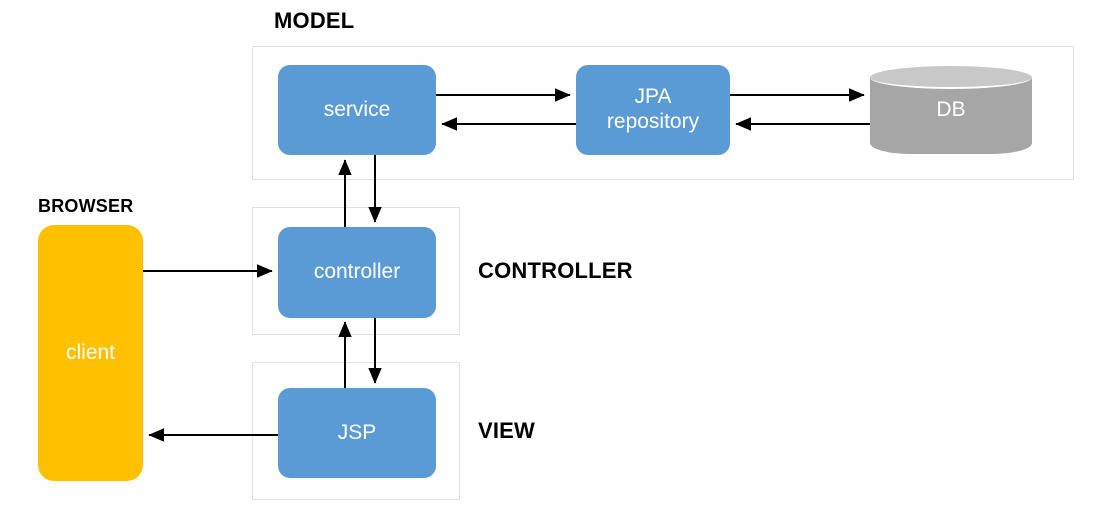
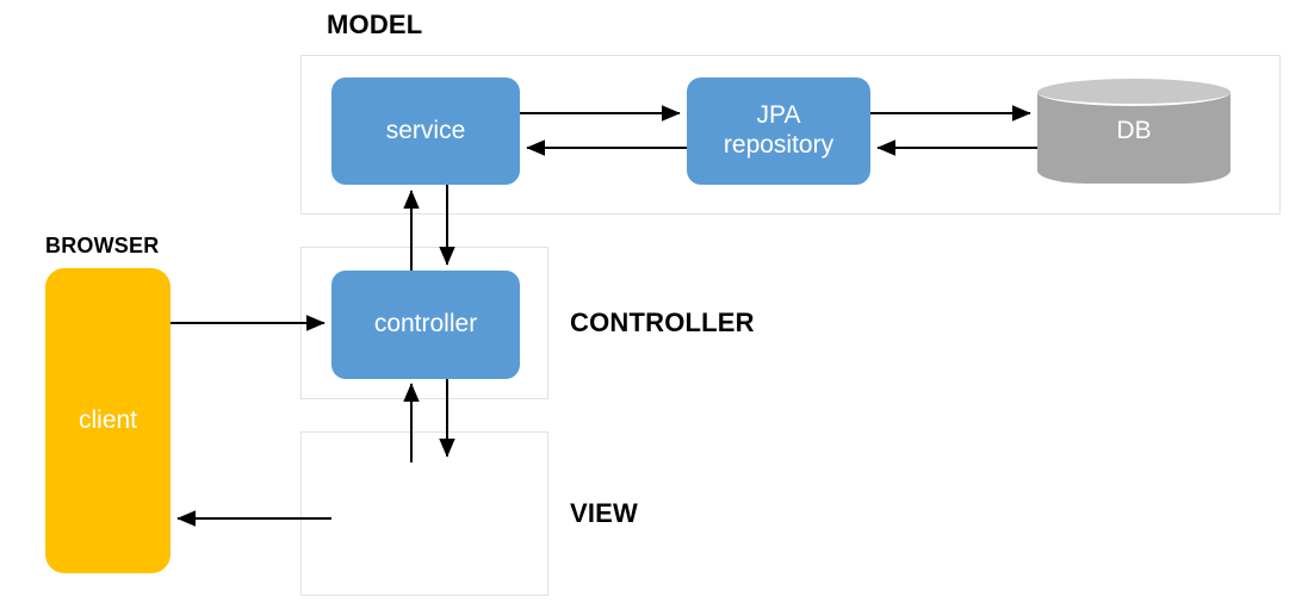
  MODEL
  BROWSER
  CONTROLLER
  VIEW
  service
  JPA
  repository
  DB
  controller
- JSP
  client
